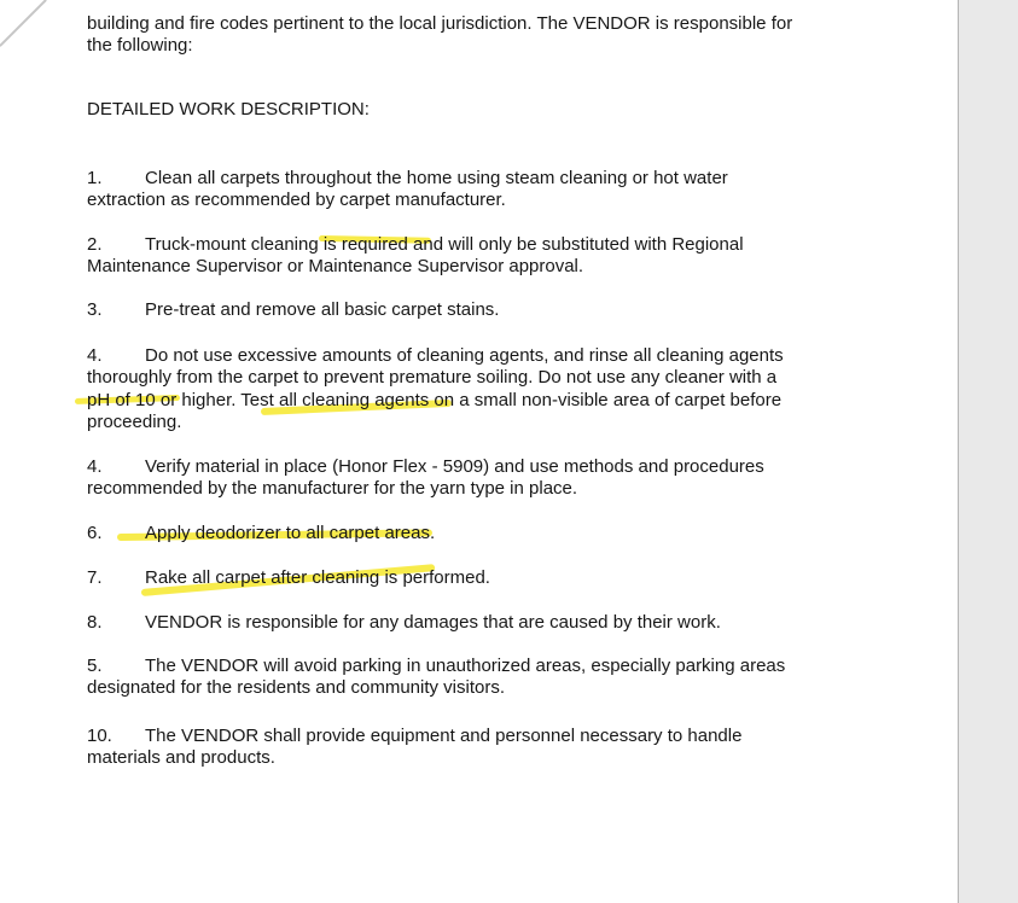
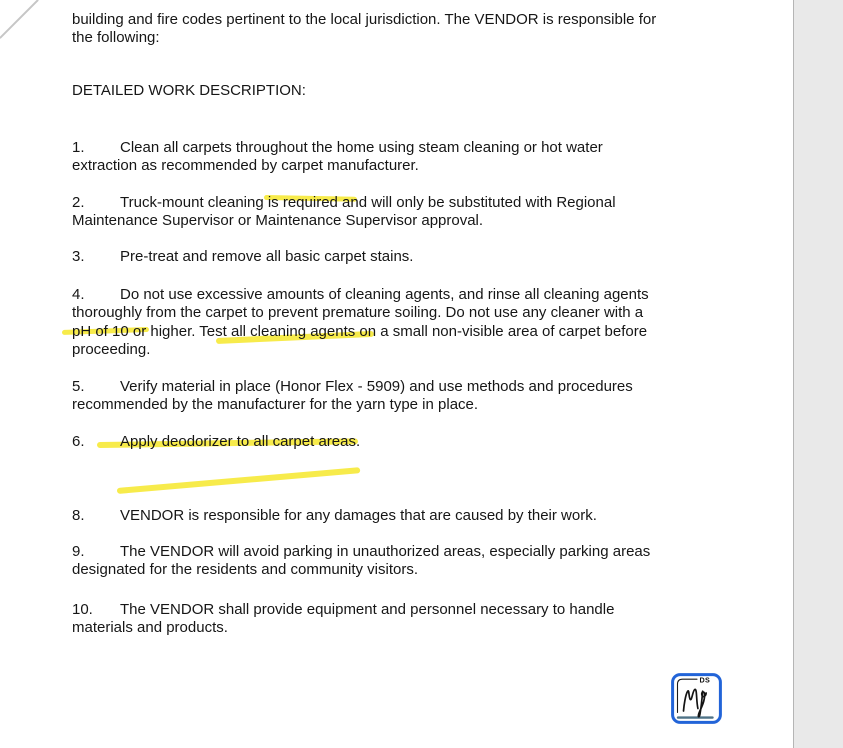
  building and fire codes pertinent to the local jurisdiction. The VENDOR is responsible for
  the following:
  DETAILED WORK DESCRIPTION:
  1. Clean all carpets throughout the home using steam cleaning or hot water
  extraction as recommended by carpet manufacturer.
  2. Truck-mount cleaning is required and will only be substituted with Regional
  Maintenance Supervisor or Maintenance Supervisor approval.
  3. Pre-treat and remove all basic carpet stains.
  4. Do not use excessive amounts of cleaning agents, and rinse all cleaning agents
  thoroughly from the carpet to prevent premature soiling. Do not use any cleaner with a
  pH of 10 or higher. Test all cleaning agents on a small non-visible area of carpet before
  proceeding.
- 4. Verify material in place (Honor Flex - 5909) and use methods and procedures
+ 5. Verify material in place (Honor Flex - 5909) and use methods and procedures
  recommended by the manufacturer for the yarn type in place.
  6. Apply deodorizer to all carpet areas.
- 7. Rake all carpet after cleaning is performed.
  8. VENDOR is responsible for any damages that are caused by their work.
- 5. The VENDOR will avoid parking in unauthorized areas, especially parking areas
+ 9. The VENDOR will avoid parking in unauthorized areas, especially parking areas
  designated for the residents and community visitors.
  10. The VENDOR shall provide equipment and personnel necessary to handle
  materials and products.
+ DS
